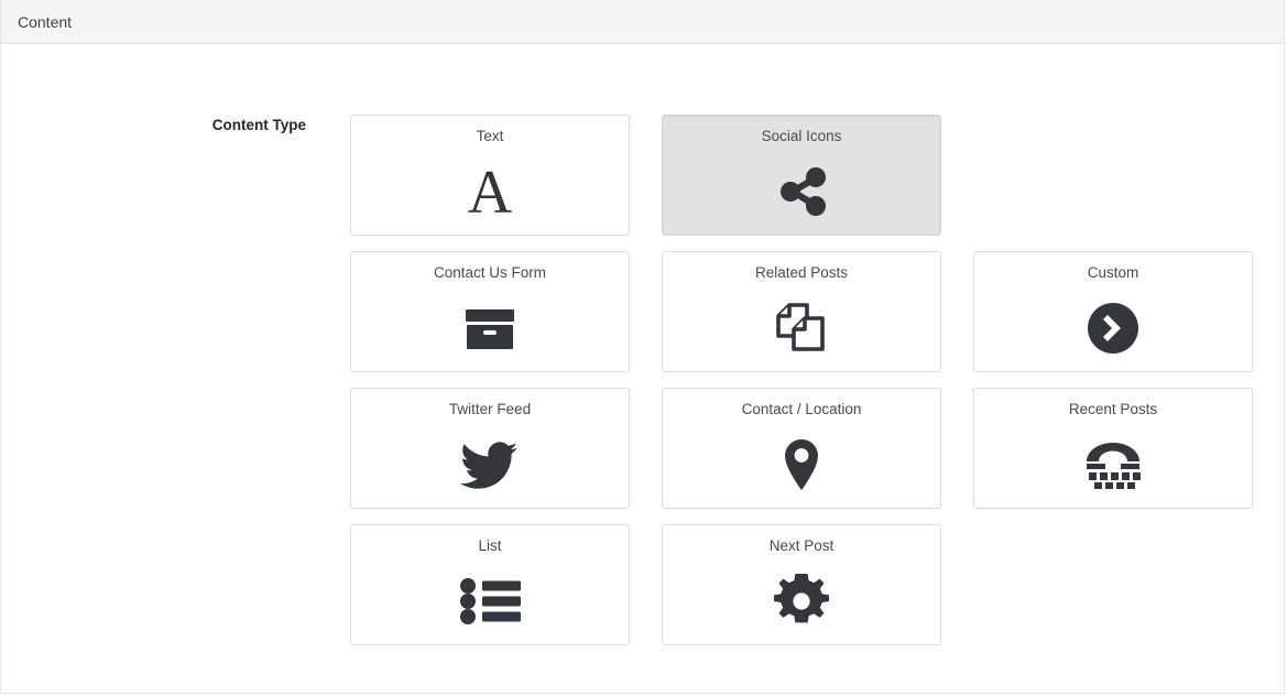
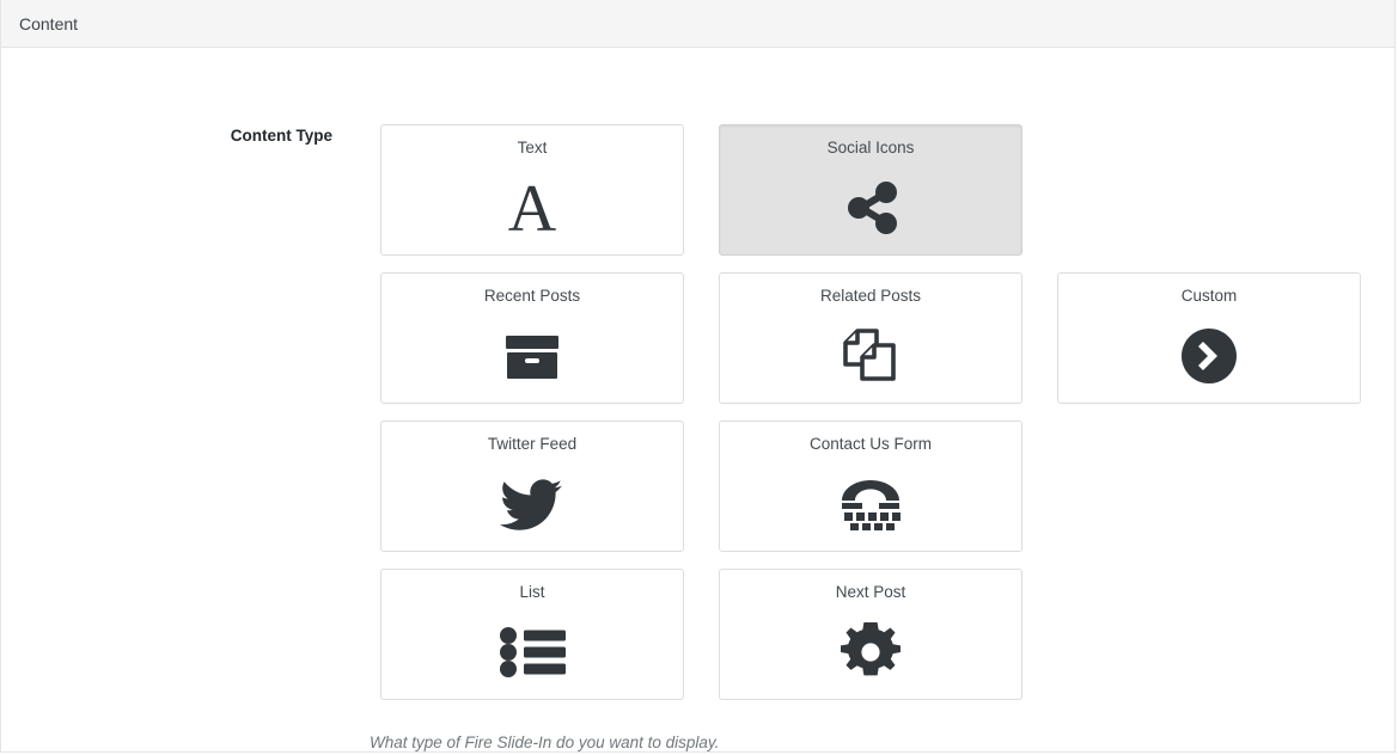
  Content
  Content Type
  Text
  A
  Social Icons
- Contact Us Form
+ Recent Posts
  Related Posts
  Custom
  Twitter Feed
- Contact / Location
- Recent Posts
+ Contact Us Form
  List
  Next Post
+ What type of Fire Slide-In do you want to display.
